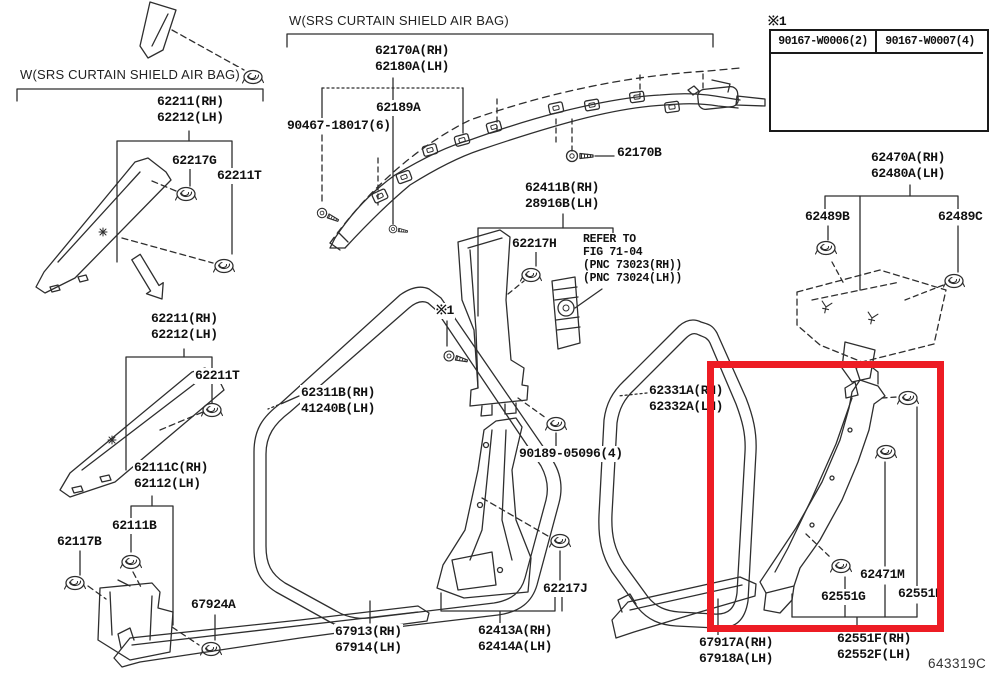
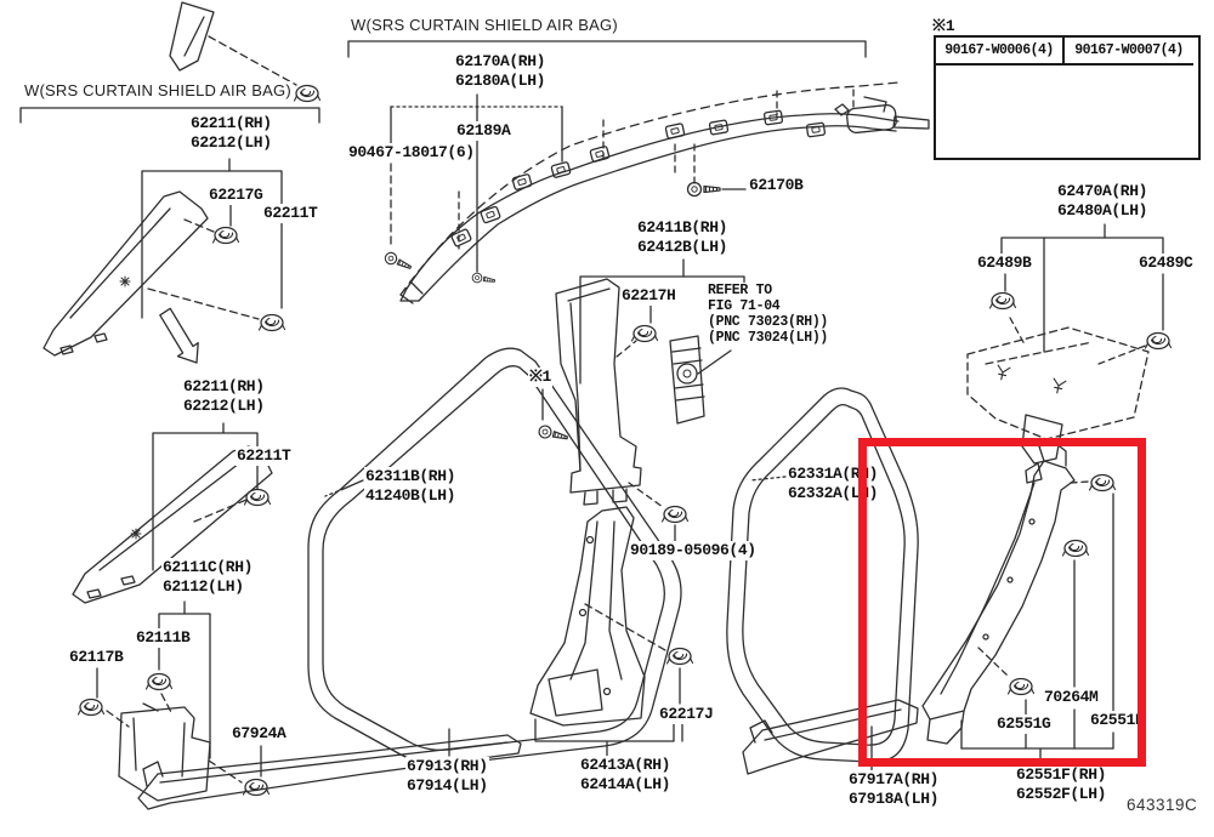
  W(SRS CURTAIN SHIELD AIR BAG)
  W(SRS CURTAIN SHIELD AIR BAG)
  ※1
- 90167-W0006(2)
+ 90167-W0006(4)
  90167-W0007(4)
  62211(RH)
  62212(LH)
  62217G
  62211T
  62211(RH)
  62212(LH)
  62211T
  62111C(RH)
  62112(LH)
  62111B
  62117B
  67924A
  62170A(RH)
  62180A(LH)
  62189A
  90467-18017(6)
  62170B
  62411B(RH)
- 28916B(LH)
+ 62412B(LH)
  62217H
  REFER TO
  FIG 71-04
  (PNC 73023(RH))
  (PNC 73024(LH))
  ※1
  90189-05096(4)
  62311B(RH)
  41240B(LH)
  67913(RH)
  67914(LH)
  62413A(RH)
  62414A(LH)
  62217J
  62331A(RH)
  62332A(LH)
  62470A(RH)
  62480A(LH)
  62489B
  62489C
- 62471M
+ 70264M
  62551G
  62551H
  67917A(RH)
  67918A(LH)
  62551F(RH)
  62552F(LH)
  643319C
